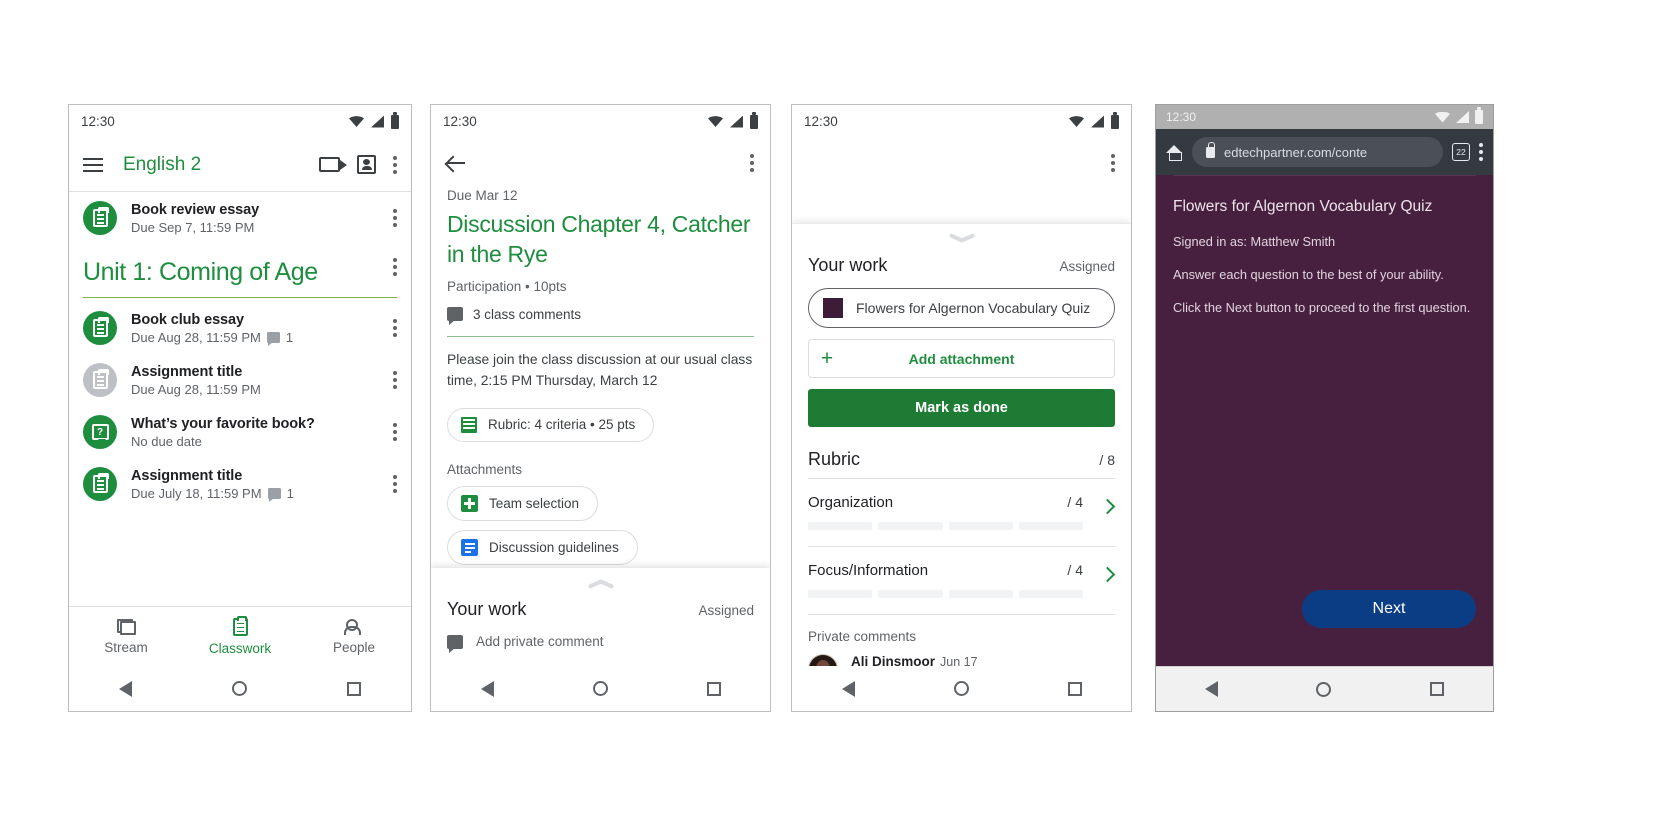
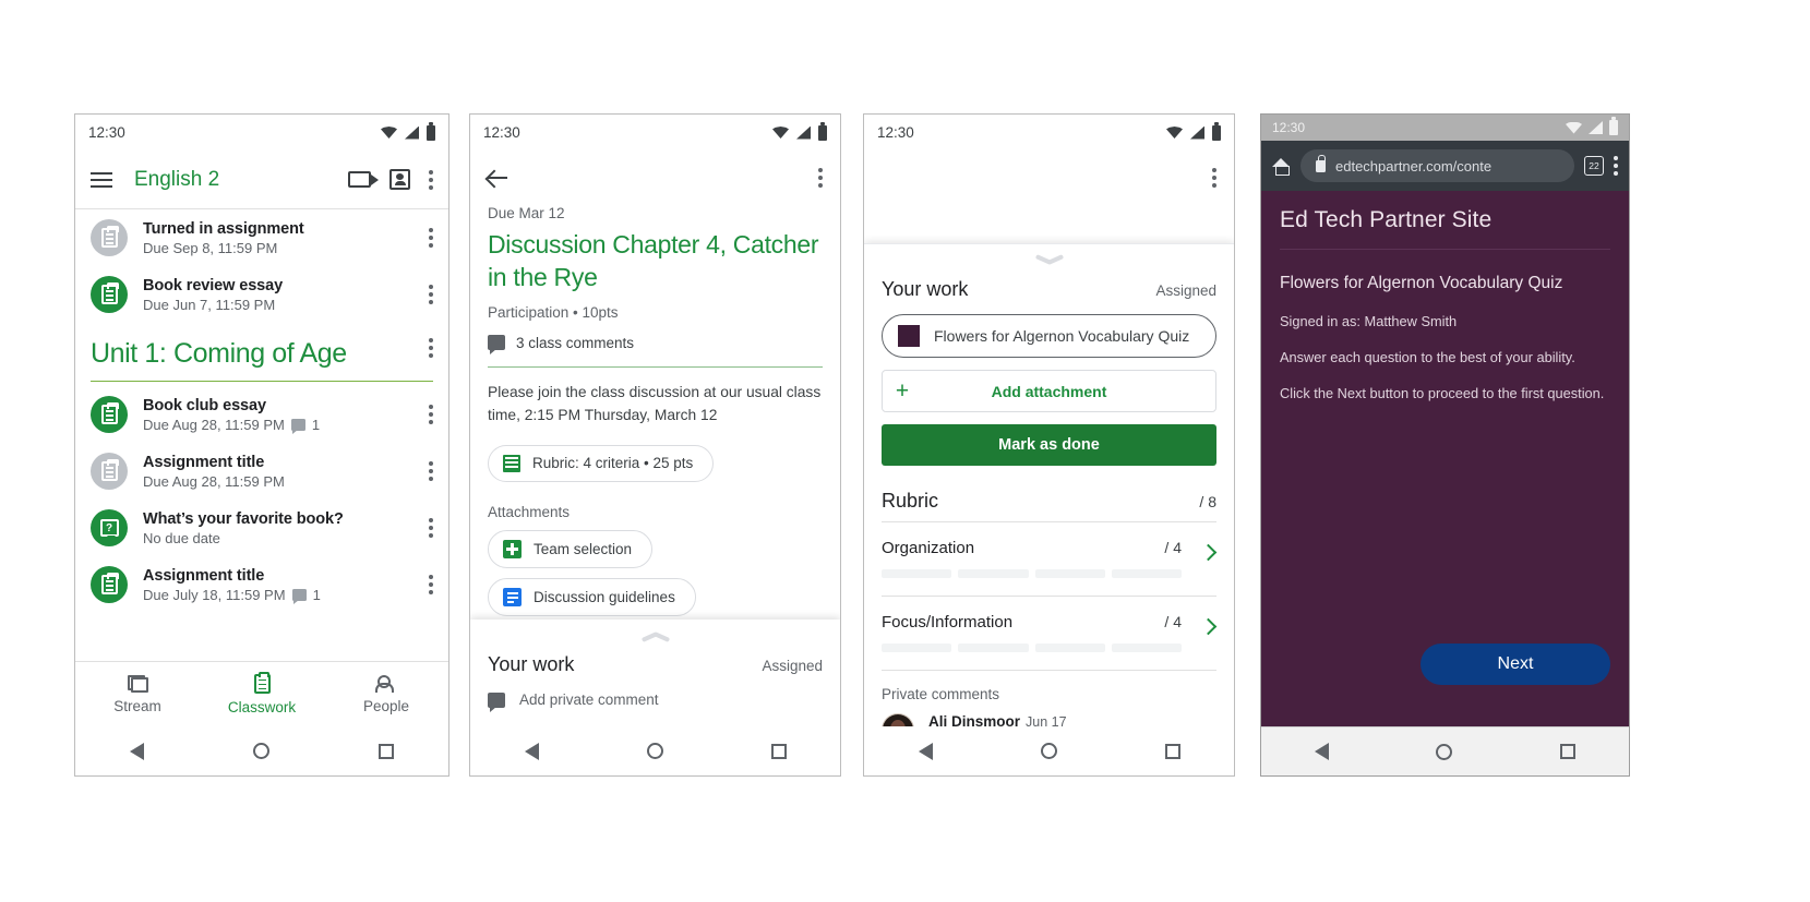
  12:30
  English 2
+ Turned in assignment
+ Due Sep 8, 11:59 PM
  Book review essay
- Due Sep 7, 11:59 PM
+ Due Jun 7, 11:59 PM
  Unit 1: Coming of Age
  Book club essay
  Due Aug 28, 11:59 PM
  1
  Assignment title
  Due Aug 28, 11:59 PM
  ?
  What’s your favorite book?
  No due date
  Assignment title
  Due July 18, 11:59 PM
  1
  Stream
  Classwork
  People
  12:30
  Due Mar 12
  Discussion Chapter 4, Catcher in the Rye
  Participation • 10pts
  3 class comments
  Please join the class discussion at our usual class time, 2:15 PM Thursday, March 12
  Rubric: 4 criteria • 25 pts
  Attachments
  Team selection
  Discussion guidelines
  Your work
  Assigned
  Add private comment
  12:30
  Your work
  Assigned
  Flowers for Algernon Vocabulary Quiz
  +
  Add attachment
  Mark as done
  Rubric
  / 8
  Organization
  / 4
  Focus/Information
  / 4
  Private comments
  Ali Dinsmoor Jun 17
  12:30
  edtechpartner.com/conte
  22
+ Ed Tech Partner Site
  Flowers for Algernon Vocabulary Quiz
  Signed in as: Matthew Smith
  Answer each question to the best of your ability.
  Click the Next button to proceed to the first question.
  Next
